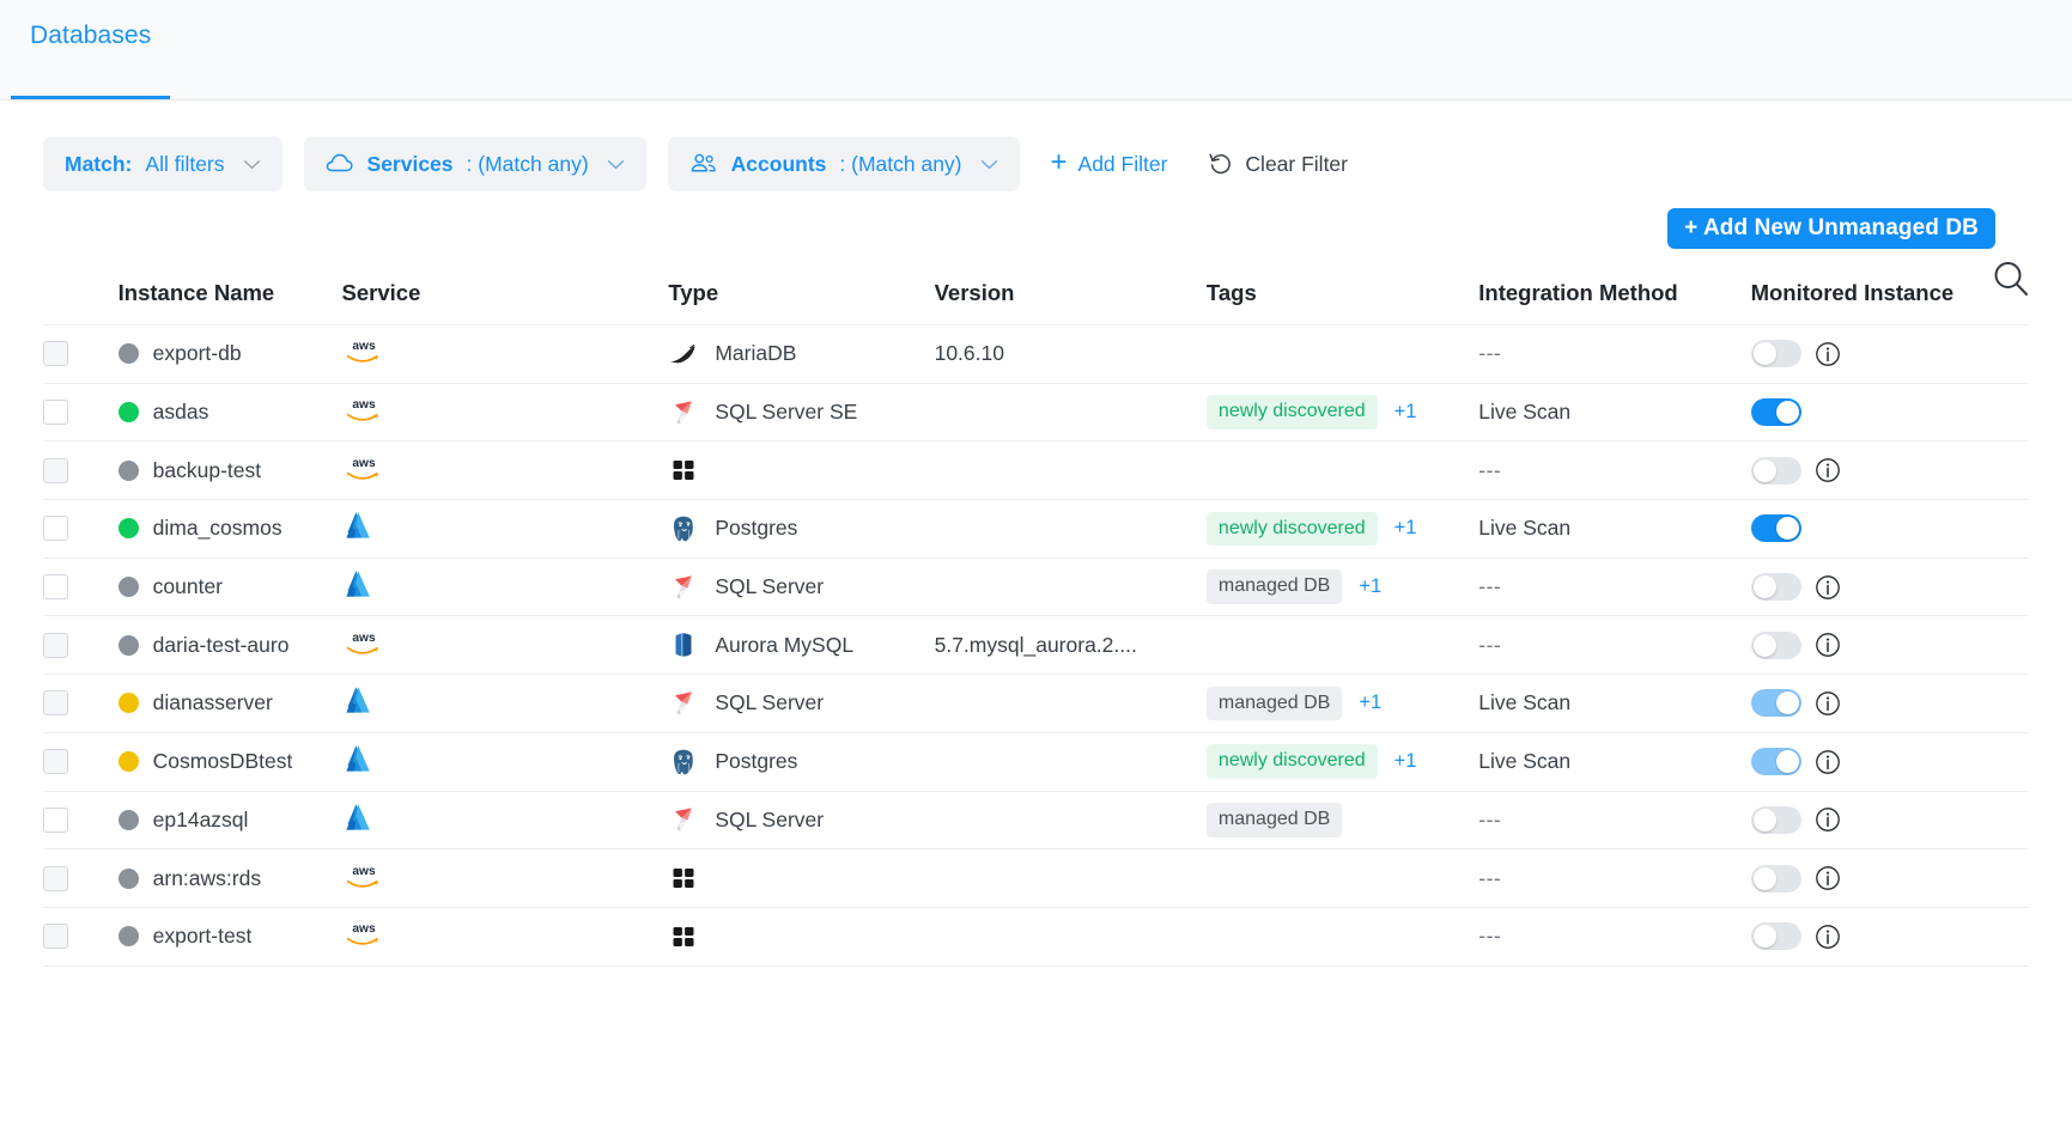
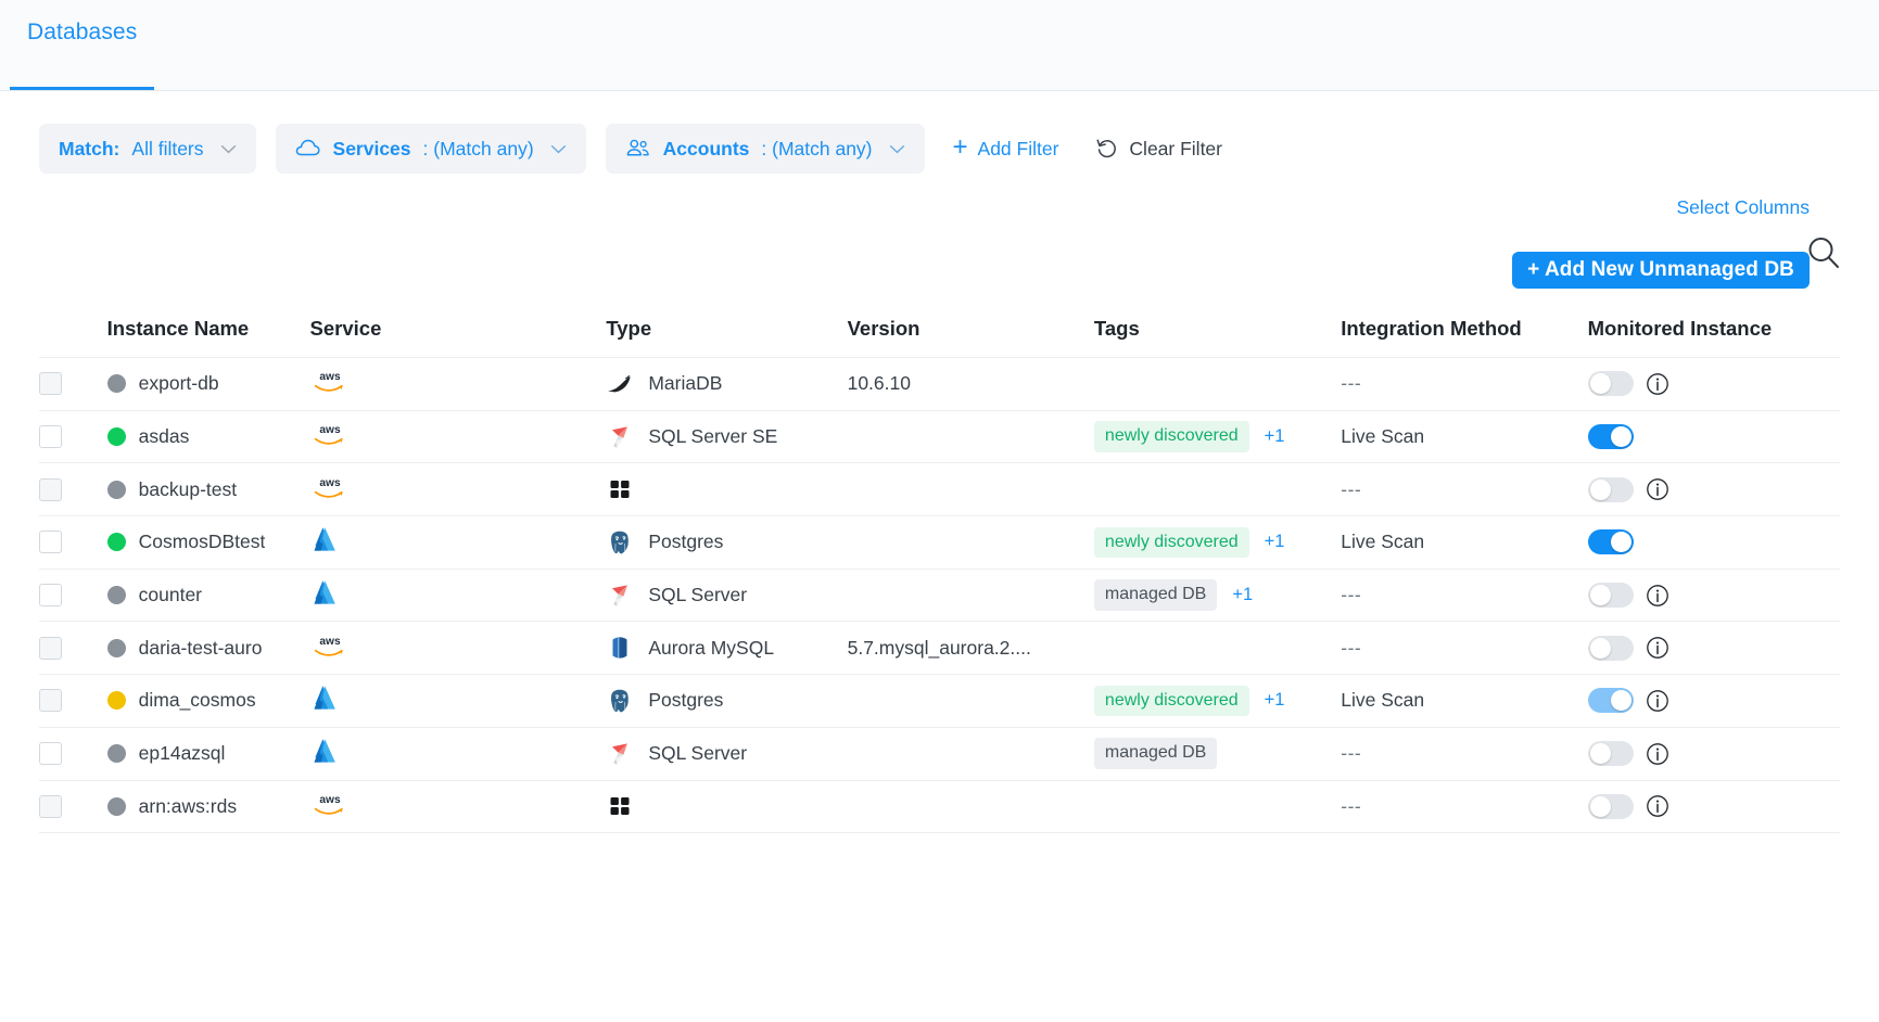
  Databases
  Match:
  All filters
  Services
  : (Match any)
  Accounts
  : (Match any)
  +
  Add Filter
  Clear Filter
+ Select Columns
  + Add New Unmanaged DB
  	Instance Name	Service	Type	Version	Tags	Integration Method	Monitored Instance
  	export-db	aws	MariaDB	10.6.10		---
  	asdas	aws	SQL Server SE		newly discovered +1	Live Scan
  	backup-test	aws				---
- 	dima_cosmos		Postgres		newly discovered +1	Live Scan
+ 	CosmosDBtest		Postgres		newly discovered +1	Live Scan
  	counter		SQL Server		managed DB +1	---
  	daria-test-auro	aws	Aurora MySQL	5.7.mysql_aurora.2....		---
- 	dianasserver		SQL Server		managed DB +1	Live Scan
- 	CosmosDBtest		Postgres		newly discovered +1	Live Scan
+ 	dima_cosmos		Postgres		newly discovered +1	Live Scan
  	ep14azsql		SQL Server		managed DB	---
  	arn:aws:rds	aws				---
- 	export-test	aws				---
